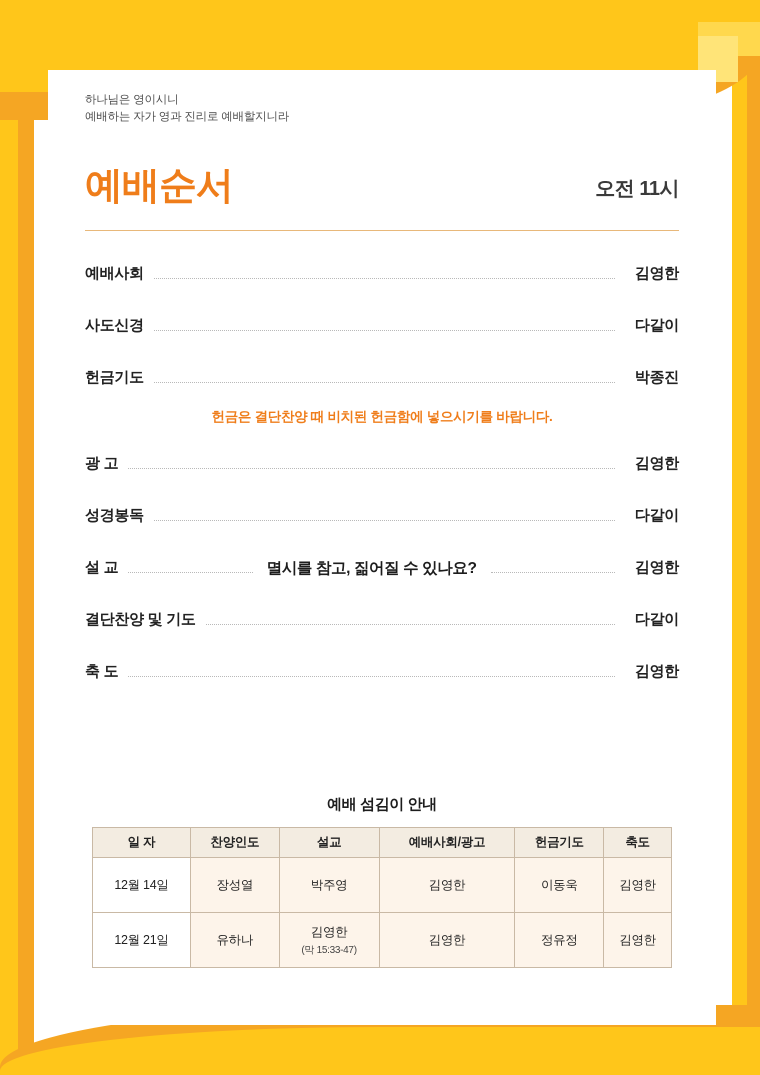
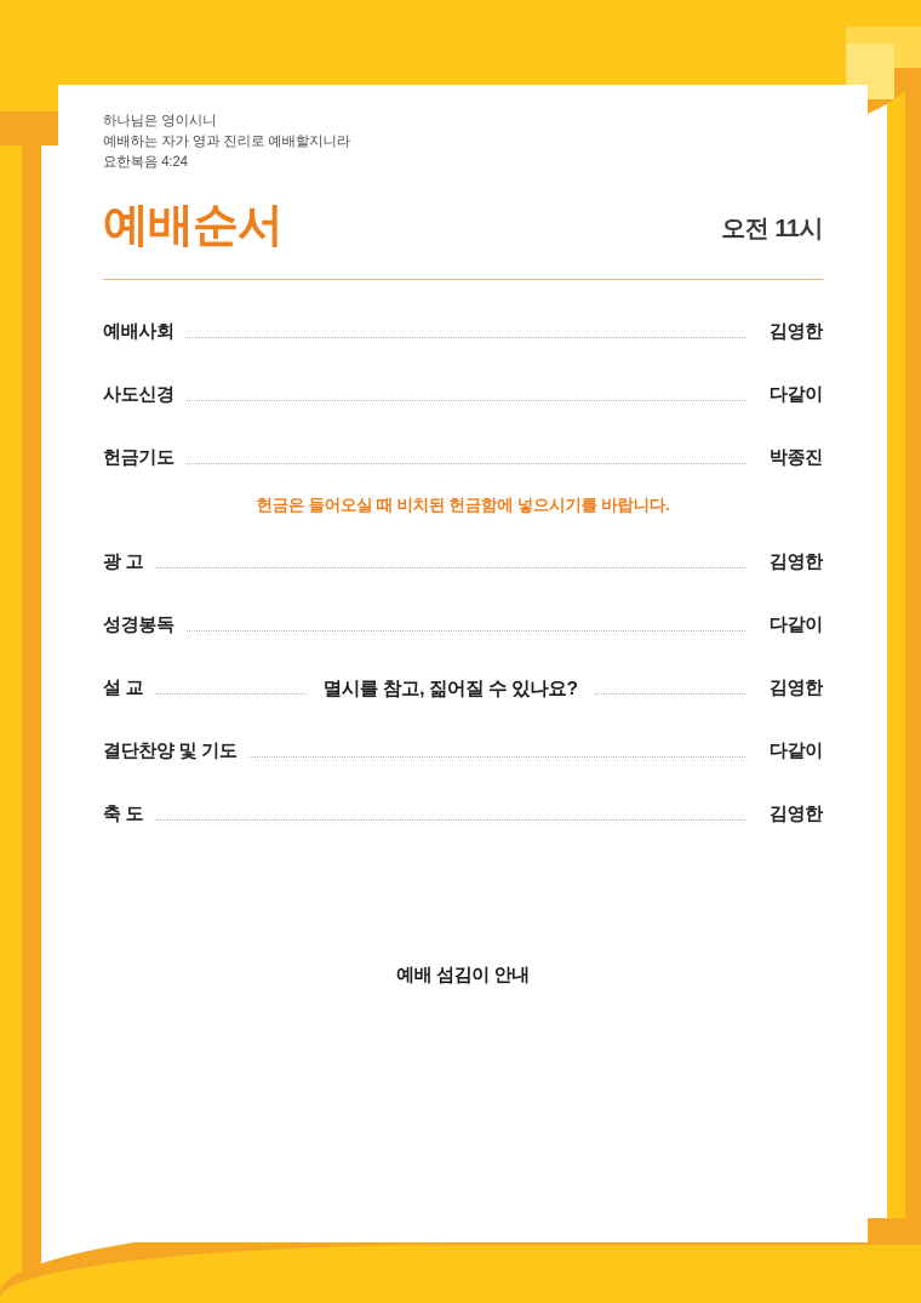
  하나님은 영이시니
  예배하는 자가 영과 진리로 예배할지니라
+ 요한복음 4:24
  예배순서
  오전 11시
  예배사회
  김영한
  사도신경
  다같이
  헌금기도
  박종진
- 헌금은 결단찬양 때 비치된 헌금함에 넣으시기를 바랍니다.
+ 헌금은 들어오실 때 비치된 헌금함에 넣으시기를 바랍니다.
  광 고
  김영한
  성경봉독
  다같이
  설 교
  멸시를 참고, 짊어질 수 있나요?
  김영한
  결단찬양 및 기도
  다같이
  축 도
  김영한
  예배 섬김이 안내
- 일 자	찬양인도	설교	예배사회/광고	헌금기도	축도
- 12월 14일	장성열	박주영	김영한	이동욱	김영한
- 12월 21일	유하나	김영한 (막 15:33-47)	김영한	정유정	김영한
